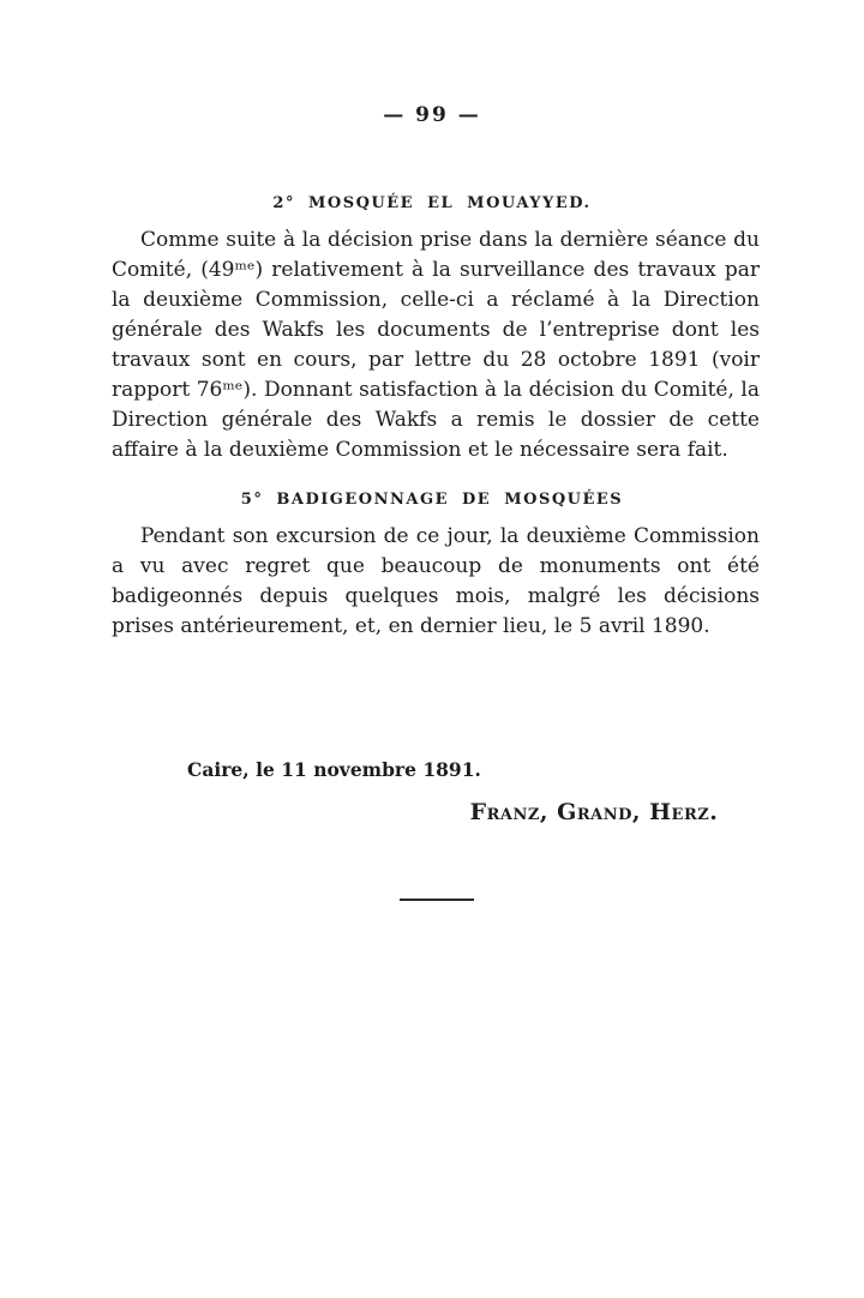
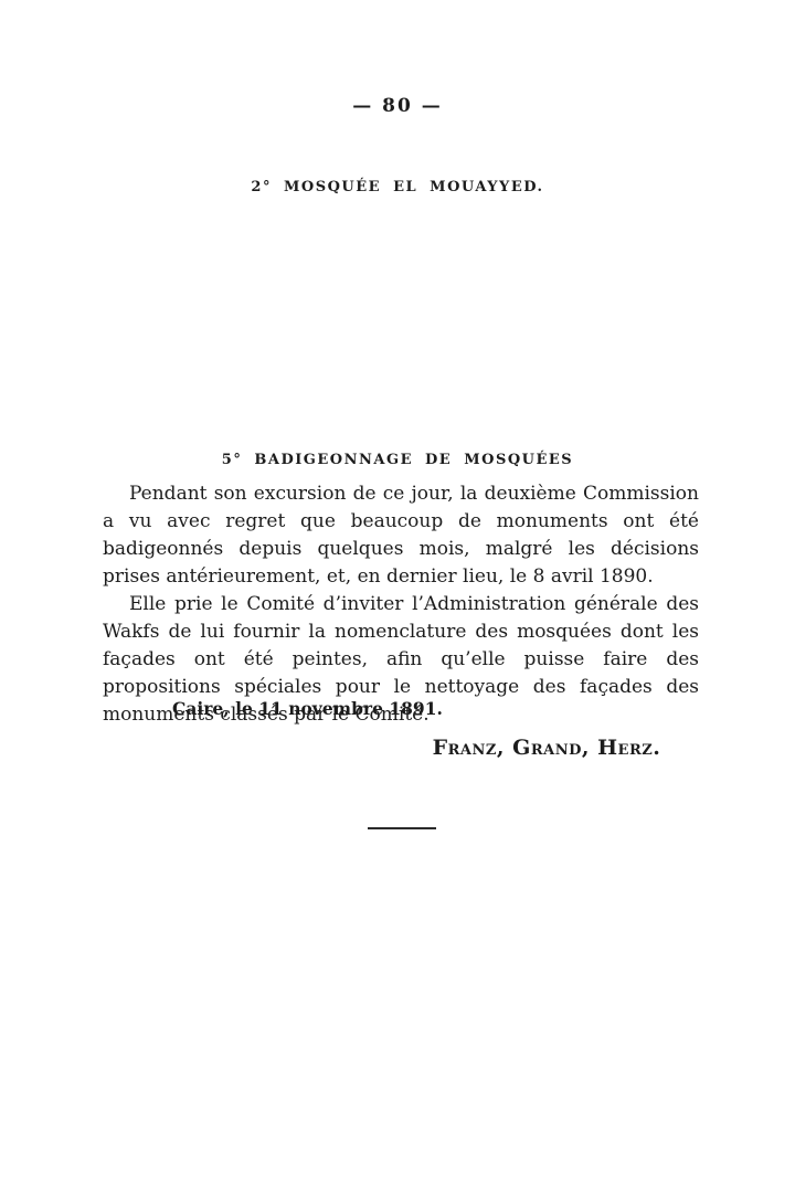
- — 99 —
+ — 80 —
  2° MOSQUÉE EL MOUAYYED.
- Comme suite à la décision prise dans la dernière séance du Comité, (49ᵐᵉ) relativement à la surveillance des travaux par la deuxième Commission, celle-ci a réclamé à la Direction générale des Wakfs les documents de l’entreprise dont les travaux sont en cours, par lettre du 28 octobre 1891 (voir rapport 76ᵐᵉ). Donnant satisfaction à la décision du Comité, la Direction générale des Wakfs a remis le dossier de cette affaire à la deuxième Commission et le nécessaire sera fait.
  5° BADIGEONNAGE DE MOSQUÉES
- Pendant son excursion de ce jour, la deuxième Commission a vu avec regret que beaucoup de monuments ont été badigeonnés depuis quelques mois, malgré les décisions prises antérieurement, et, en dernier lieu, le 5 avril 1890.
+ Pendant son excursion de ce jour, la deuxième Commission a vu avec regret que beaucoup de monuments ont été badigeonnés depuis quelques mois, malgré les décisions prises antérieurement, et, en dernier lieu, le 8 avril 1890.
+ Elle prie le Comité d’inviter l’Administration générale des Wakfs de lui fournir la nomenclature des mosquées dont les façades ont été peintes, afin qu’elle puisse faire des propositions spéciales pour le nettoyage des façades des monuments classés par le Comité.
  Caire, le 11 novembre 1891.
  Franz, Grand, Herz.
